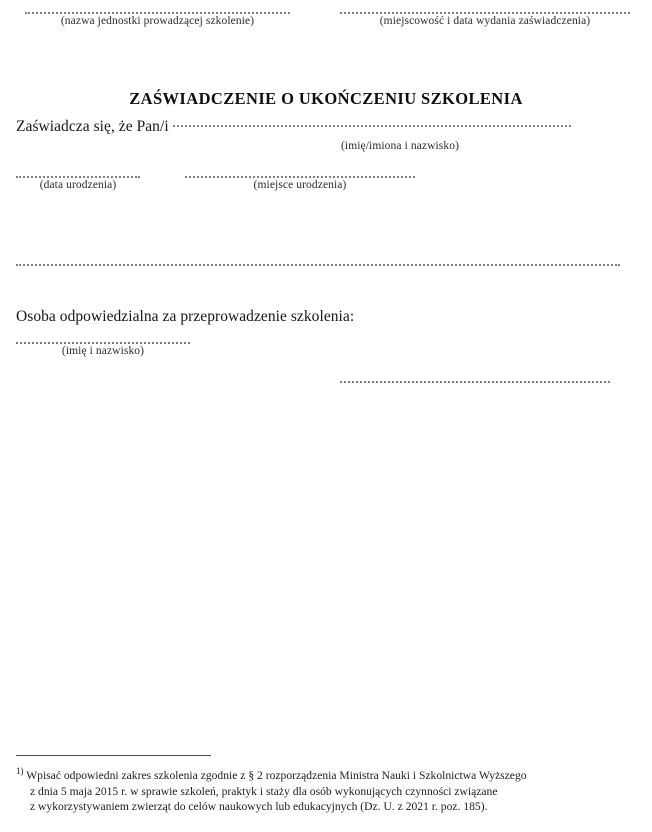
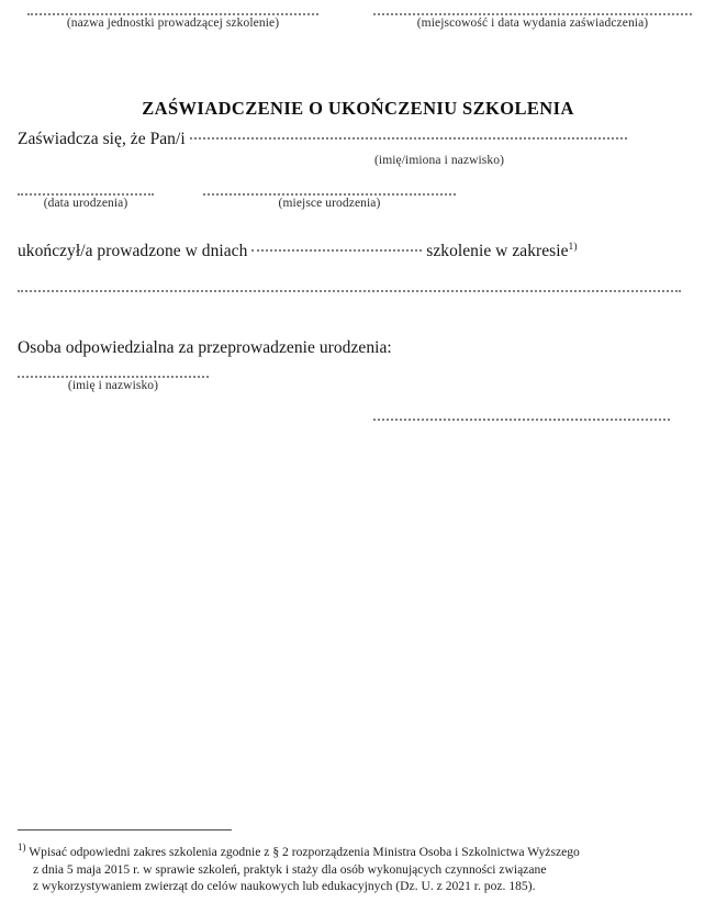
  (nazwa jednostki prowadzącej szkolenie)
  (miejscowość i data wydania zaświadczenia)
  ZAŚWIADCZENIE O UKOŃCZENIU SZKOLENIA
  Zaświadcza się, że Pan/i
  (imię/imiona i nazwisko)
  (data urodzenia)
  (miejsce urodzenia)
+ ukończył/a prowadzone w dniach szkolenie w zakresie1)
- Osoba odpowiedzialna za przeprowadzenie szkolenia:
+ Osoba odpowiedzialna za przeprowadzenie urodzenia:
  (imię i nazwisko)
- 1) Wpisać odpowiedni zakres szkolenia zgodnie z § 2 rozporządzenia Ministra Nauki i Szkolnictwa Wyższego
+ 1) Wpisać odpowiedni zakres szkolenia zgodnie z § 2 rozporządzenia Ministra Osoba i Szkolnictwa Wyższego
  z dnia 5 maja 2015 r. w sprawie szkoleń, praktyk i staży dla osób wykonujących czynności związane
  z wykorzystywaniem zwierząt do celów naukowych lub edukacyjnych (Dz. U. z 2021 r. poz. 185).
